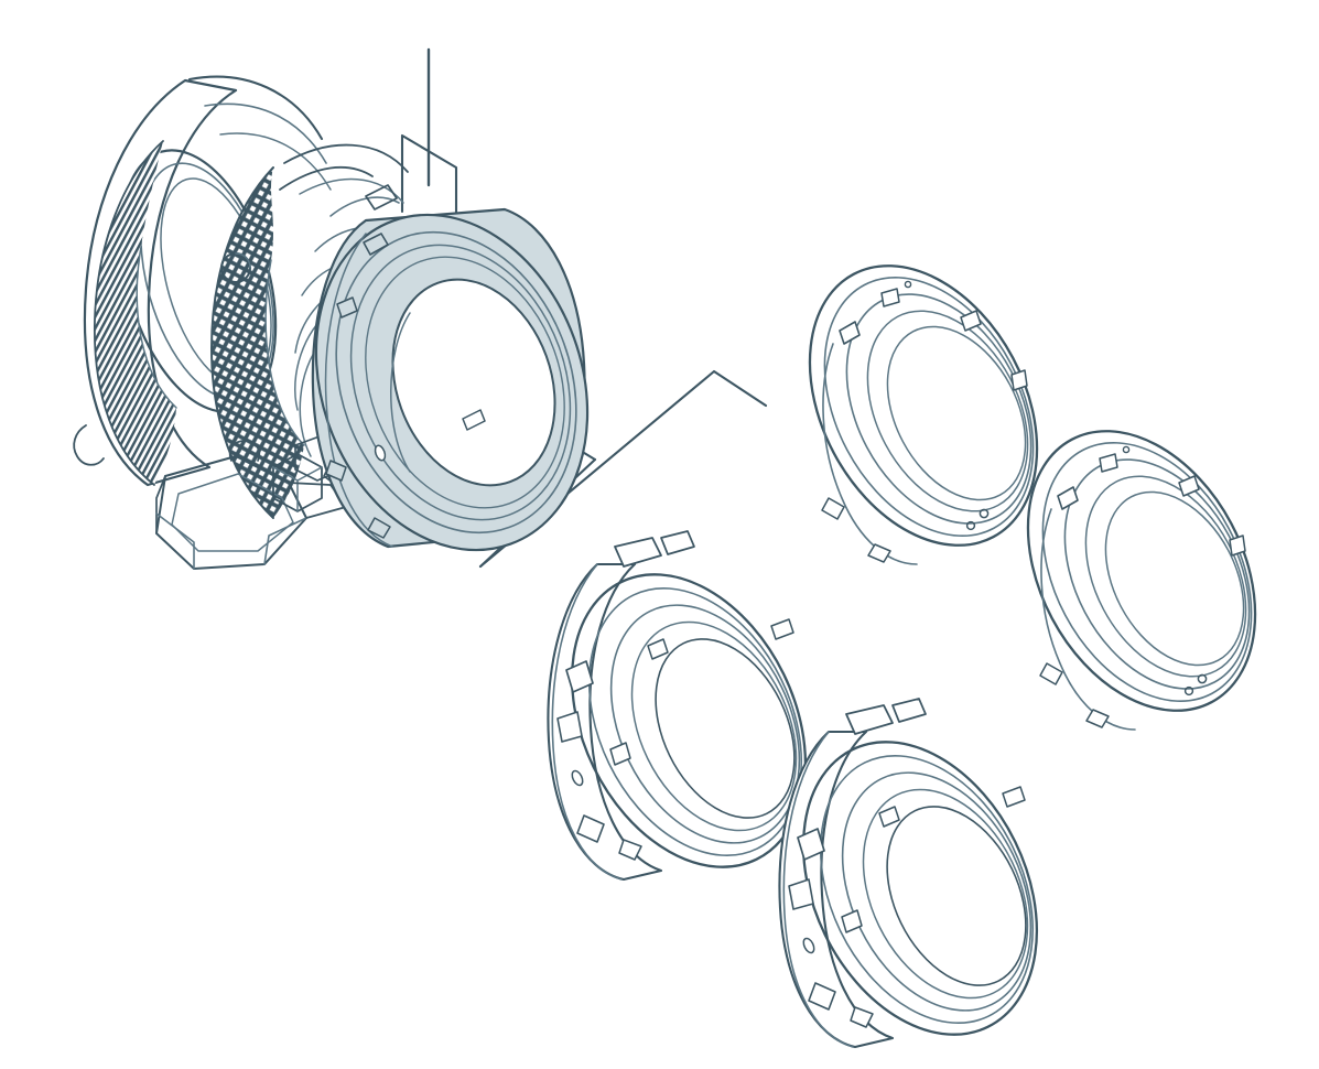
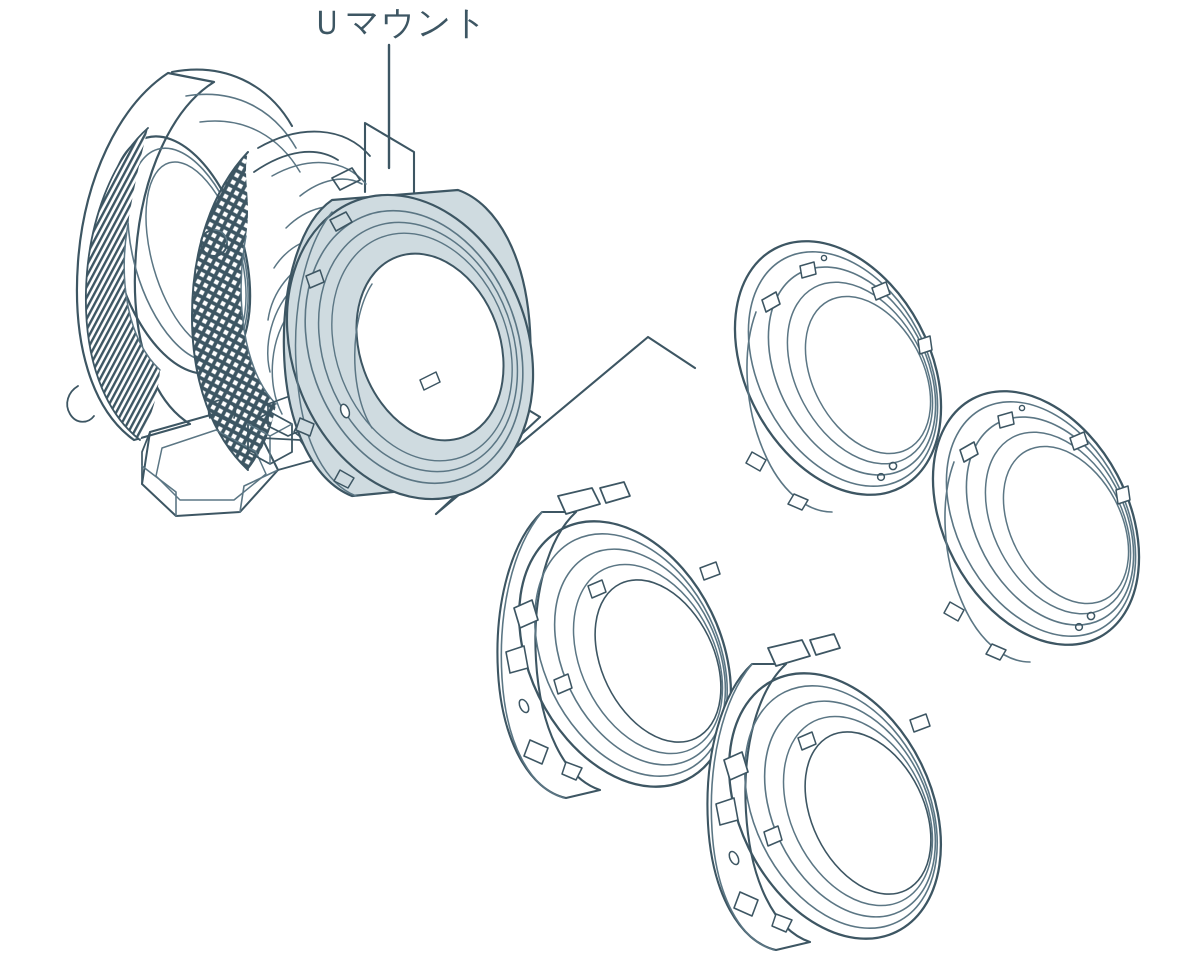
+ Ｕマウント
